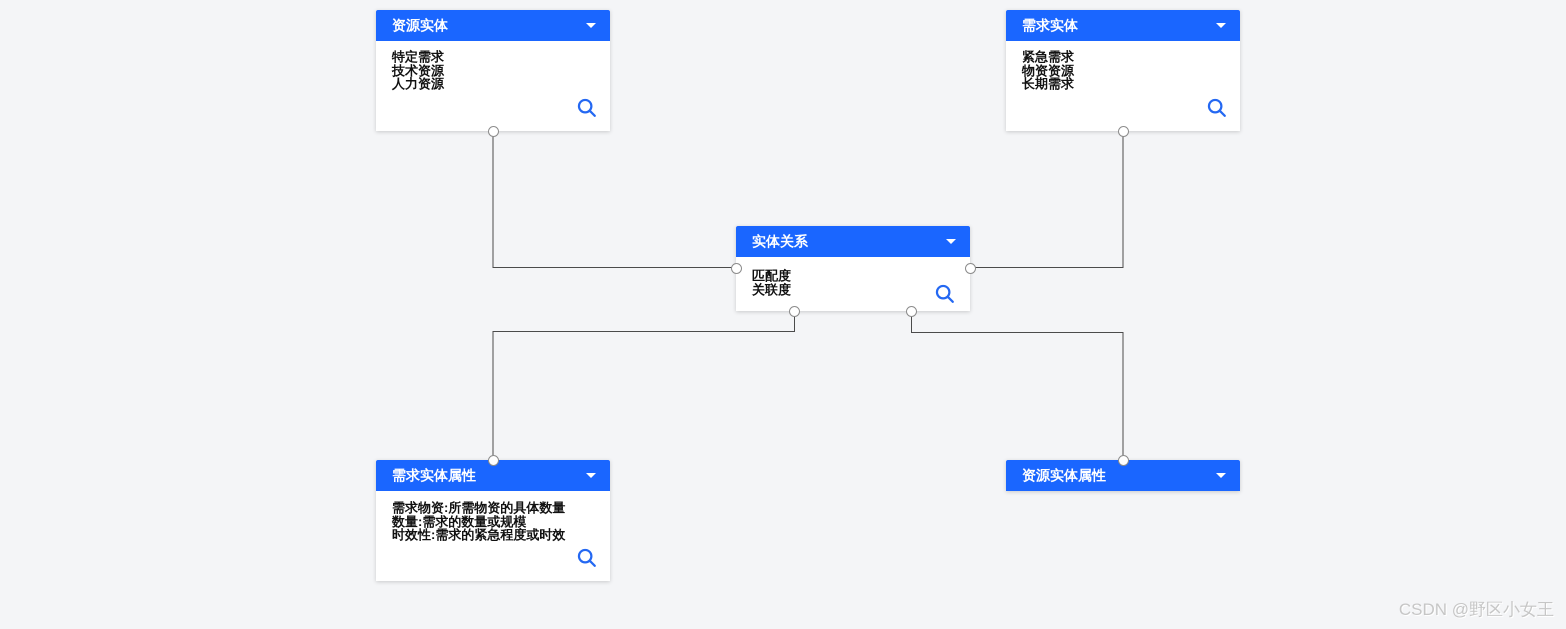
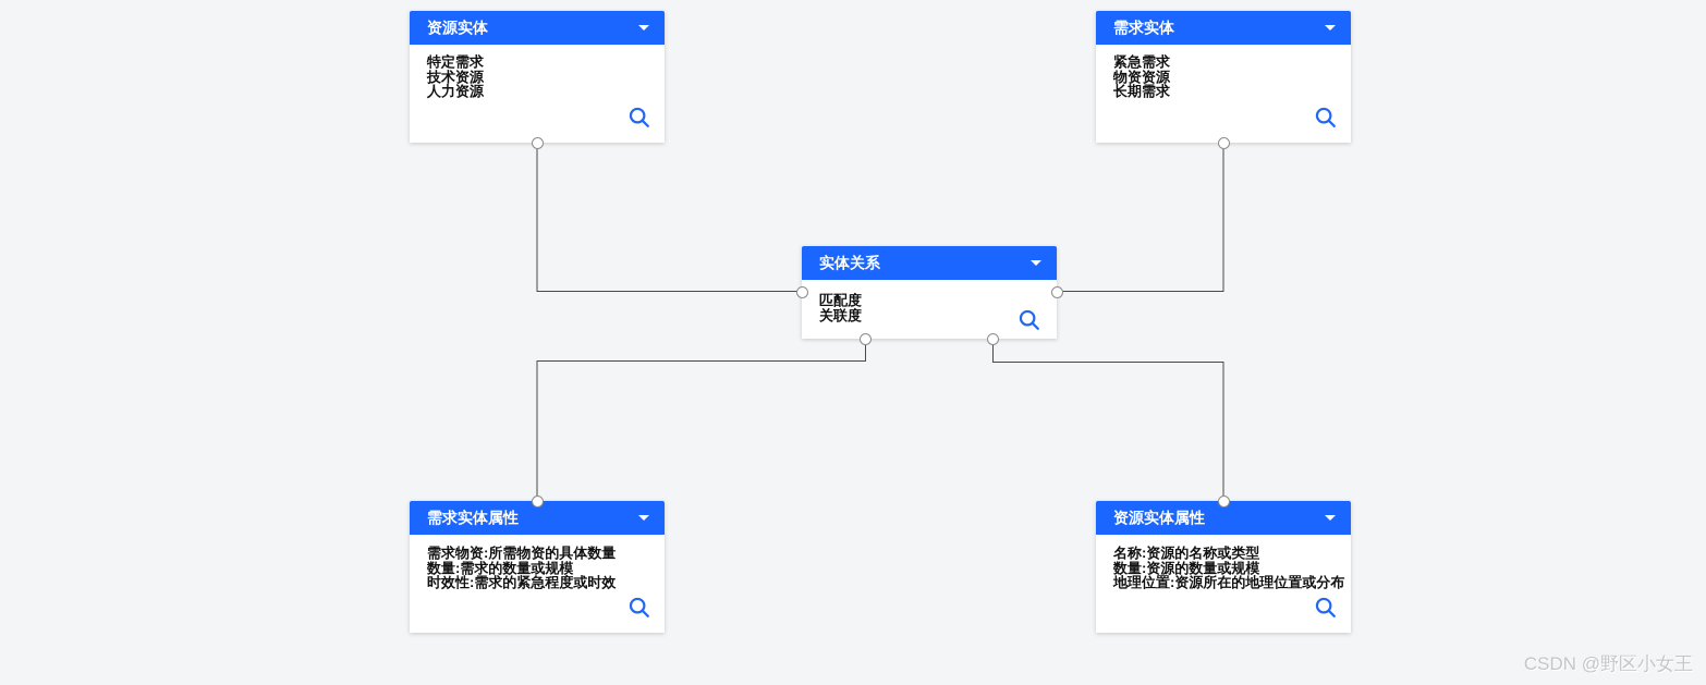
  资源实体
  特定需求
  技术资源
  人力资源
  需求实体
  紧急需求
  物资资源
  长期需求
  实体关系
  匹配度
  关联度
  需求实体属性
  需求物资:所需物资的具体数量
  数量:需求的数量或规模
  时效性:需求的紧急程度或时效
  资源实体属性
+ 名称:资源的名称或类型
+ 数量:资源的数量或规模
+ 地理位置:资源所在的地理位置或分布
  CSDN @野区小女王
